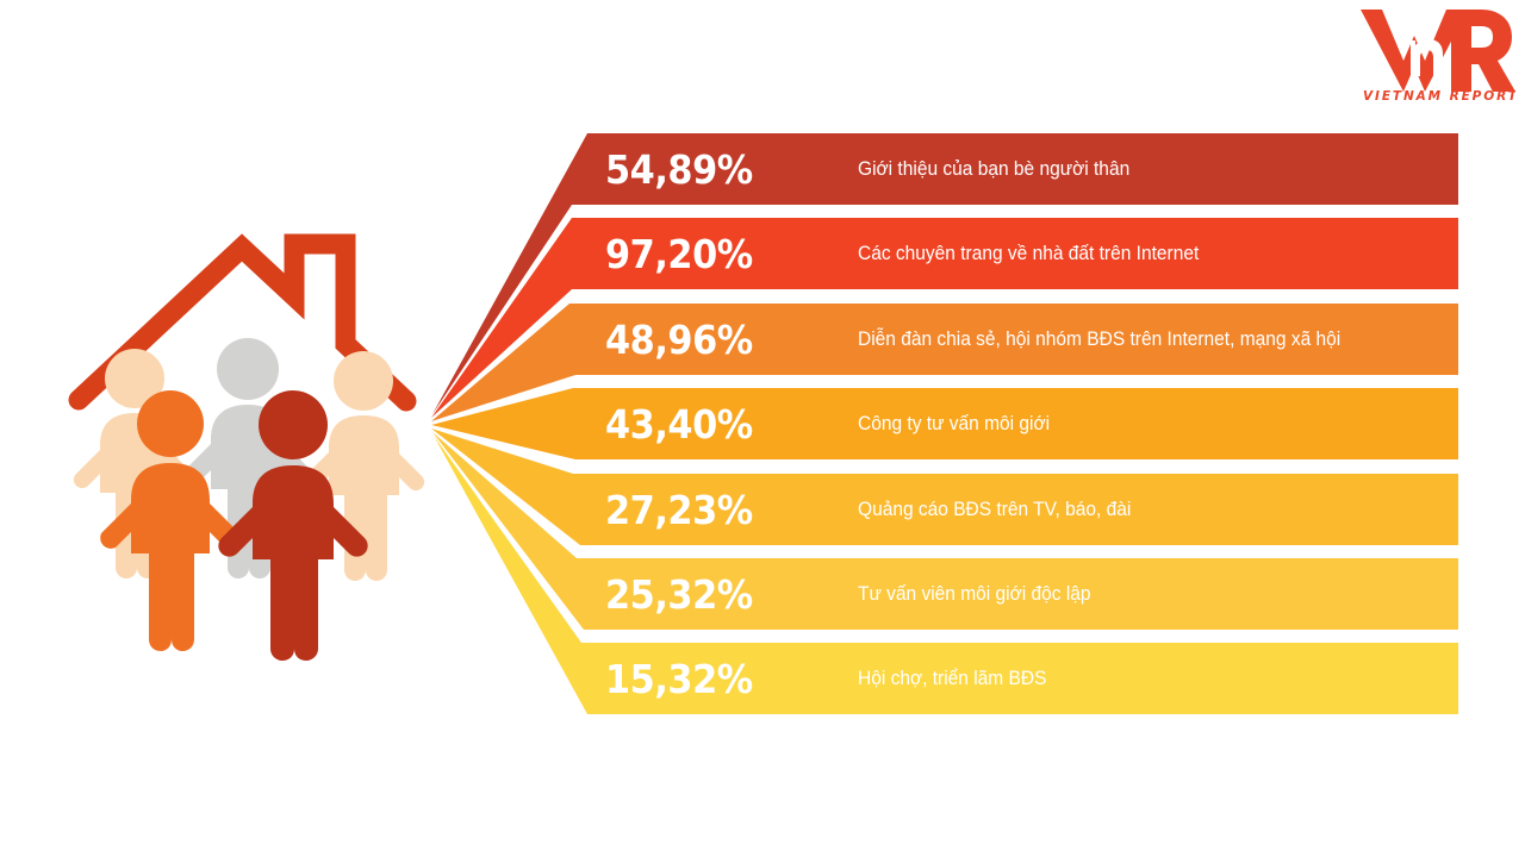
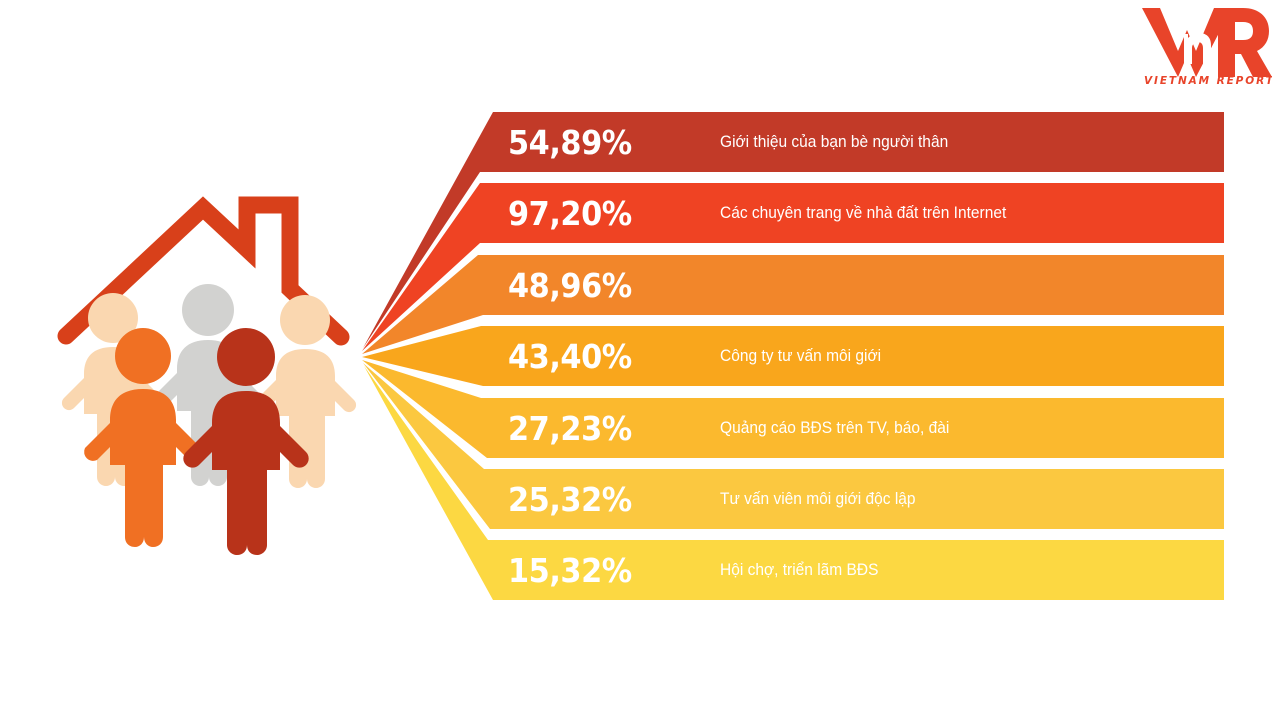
  VIETNAM REPORT
  54,89%
  Giới thiệu của bạn bè người thân
  97,20%
  Các chuyên trang về nhà đất trên Internet
  48,96%
- Diễn đàn chia sẻ, hội nhóm BĐS trên Internet, mạng xã hội
  43,40%
  Công ty tư vấn môi giới
  27,23%
  Quảng cáo BĐS trên TV, báo, đài
  25,32%
  Tư vấn viên môi giới độc lập
  15,32%
  Hội chợ, triển lãm BĐS
